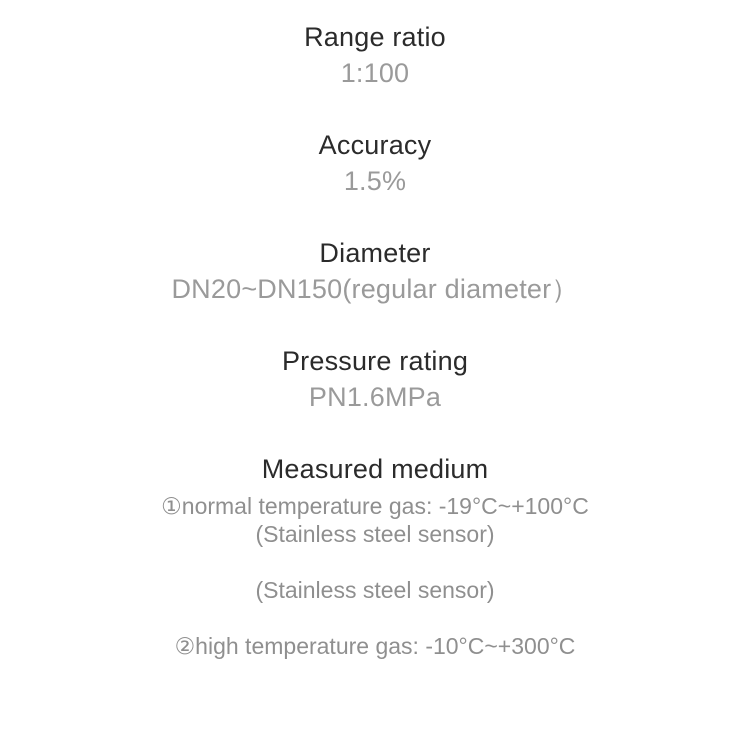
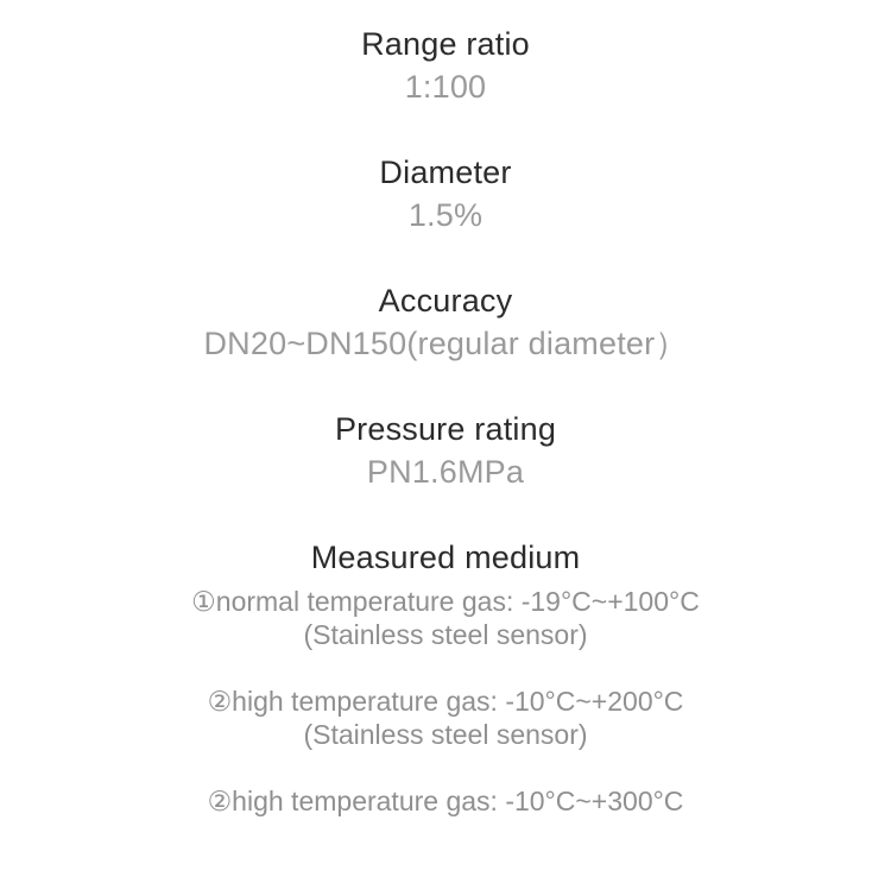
  Range ratio
  1:100
- Accuracy
+ Diameter
  1.5%
- Diameter
+ Accuracy
  DN20~DN150(regular diameter）
  Pressure rating
  PN1.6MPa
  Measured medium
  ①normal temperature gas: -19°C~+100°C
  (Stainless steel sensor)
+ ②high temperature gas: -10°C~+200°C
  (Stainless steel sensor)
  ②high temperature gas: -10°C~+300°C
